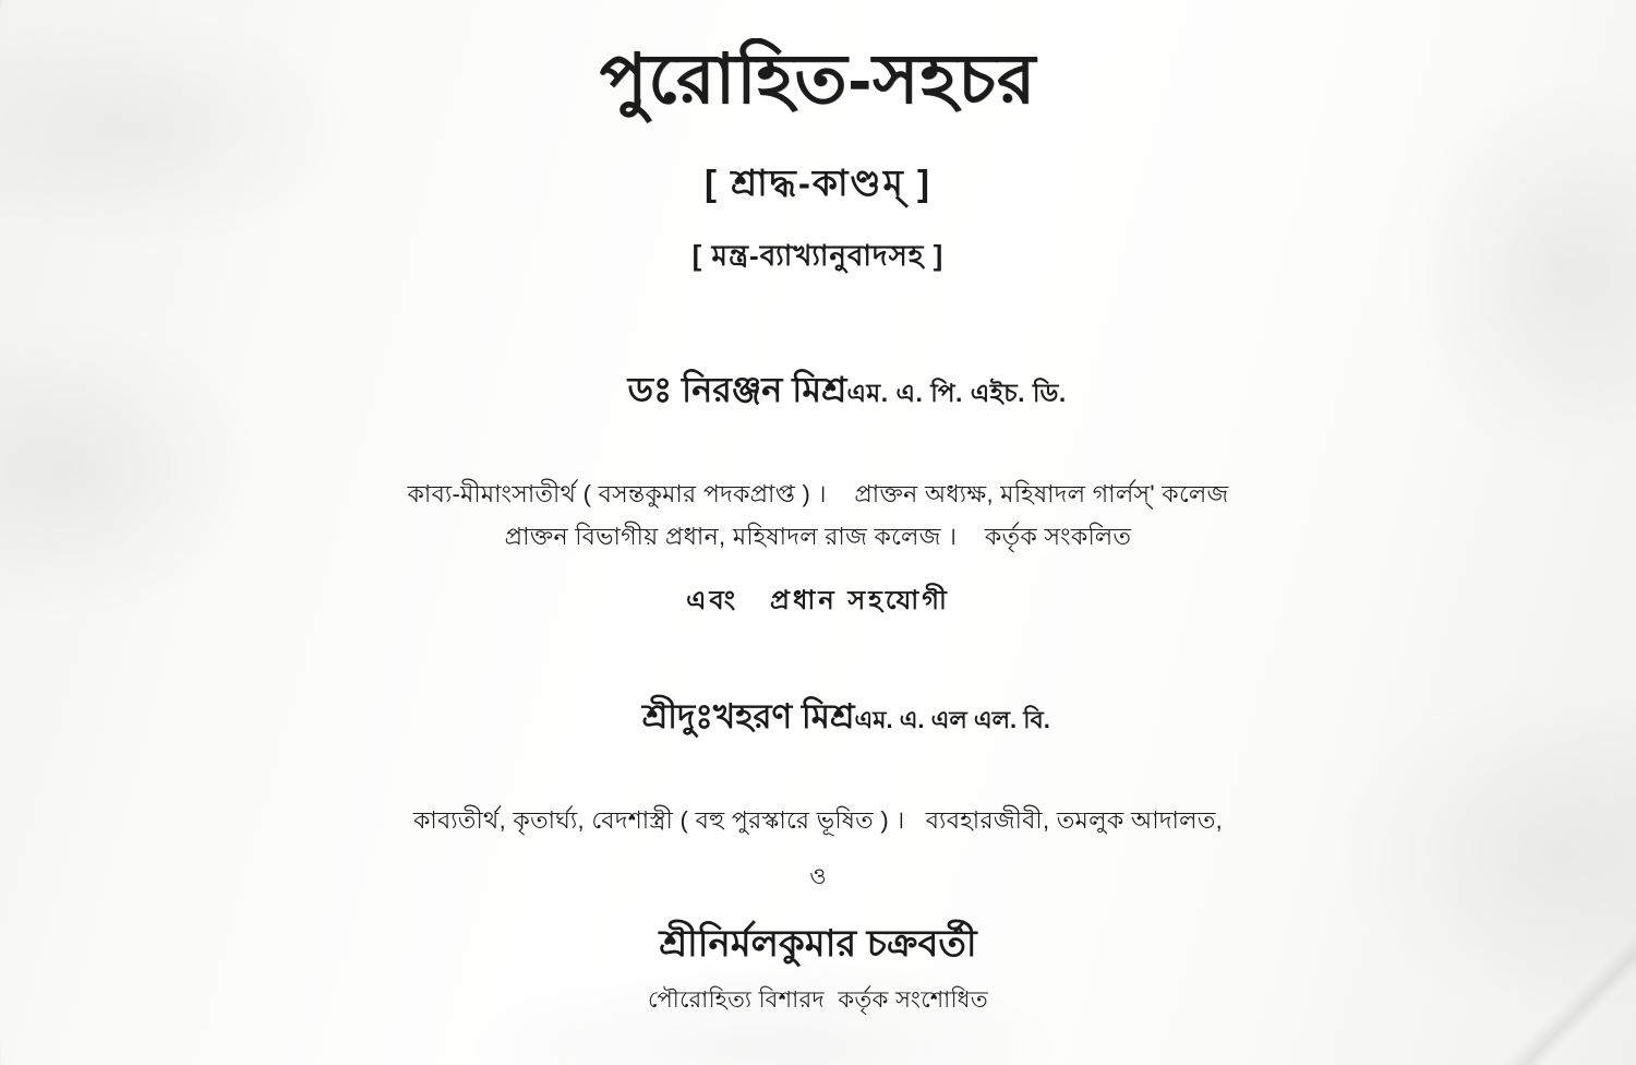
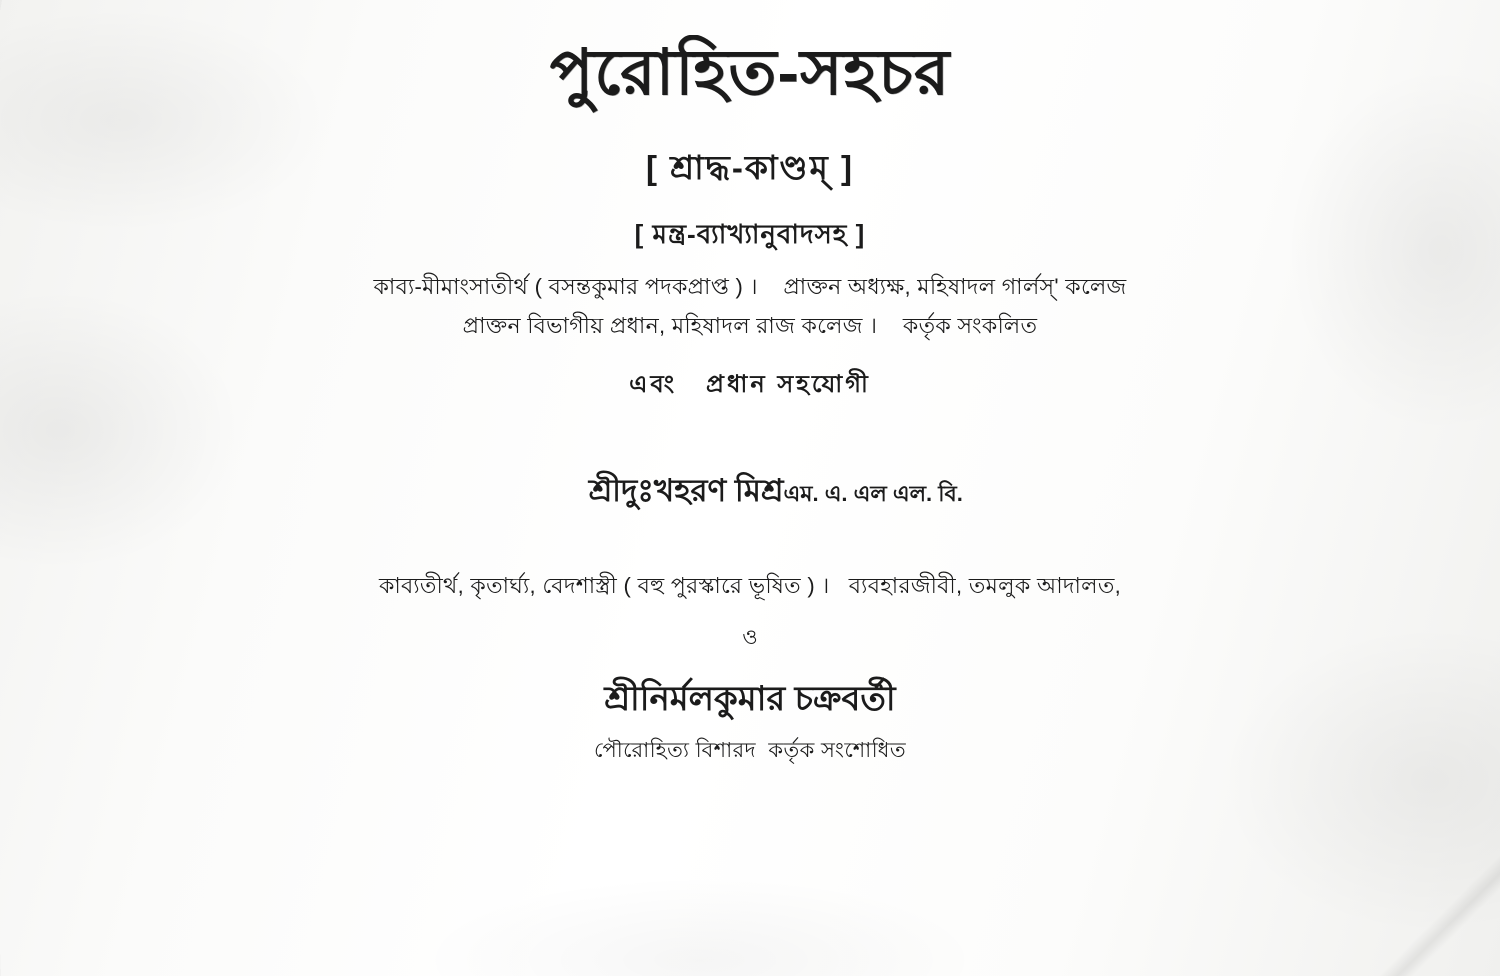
  পুরোহিত-সহচর
  [ শ্রাদ্ধ-কাণ্ডম্ ]
  [ মন্ত্র-ব্যাখ্যানুবাদসহ ]
- ডঃ নিরঞ্জন মিশ্রএম. এ. পি. এইচ. ডি.
  কাব্য-মীমাংসাতীর্থ ( বসন্তকুমার পদকপ্রাপ্ত ) । প্রাক্তন অধ্যক্ষ, মহিষাদল গার্লস্' কলেজ
  প্রাক্তন বিভাগীয় প্রধান, মহিষাদল রাজ কলেজ । কর্তৃক সংকলিত
  এবং প্রধান সহযোগী
  শ্রীদুঃখহরণ মিশ্রএম. এ. এল এল. বি.
  কাব্যতীর্থ, কৃতার্ঘ্য, বেদশাস্ত্রী ( বহু পুরস্কারে ভূষিত ) । ব্যবহারজীবী, তমলুক আদালত,
  ও
  শ্রীনির্মলকুমার চক্রবর্তী
  পৌরোহিত্য বিশারদ কর্তৃক সংশোধিত
